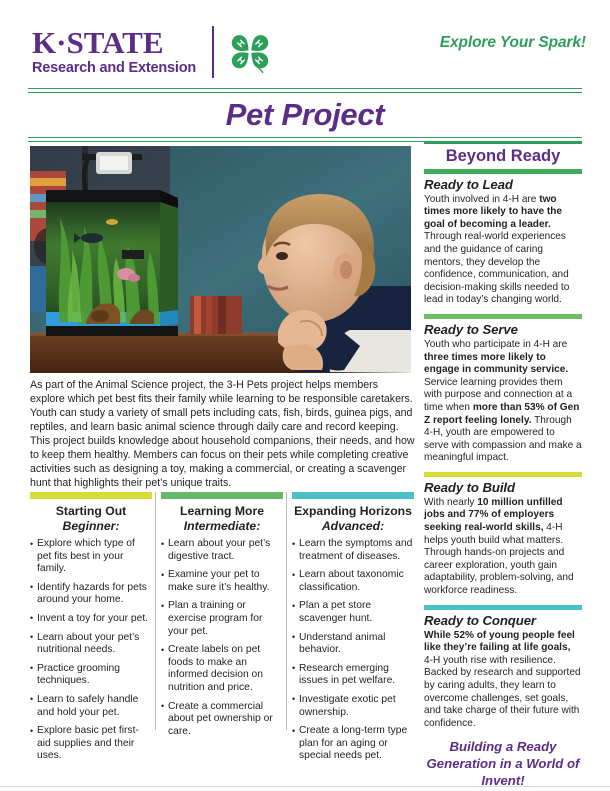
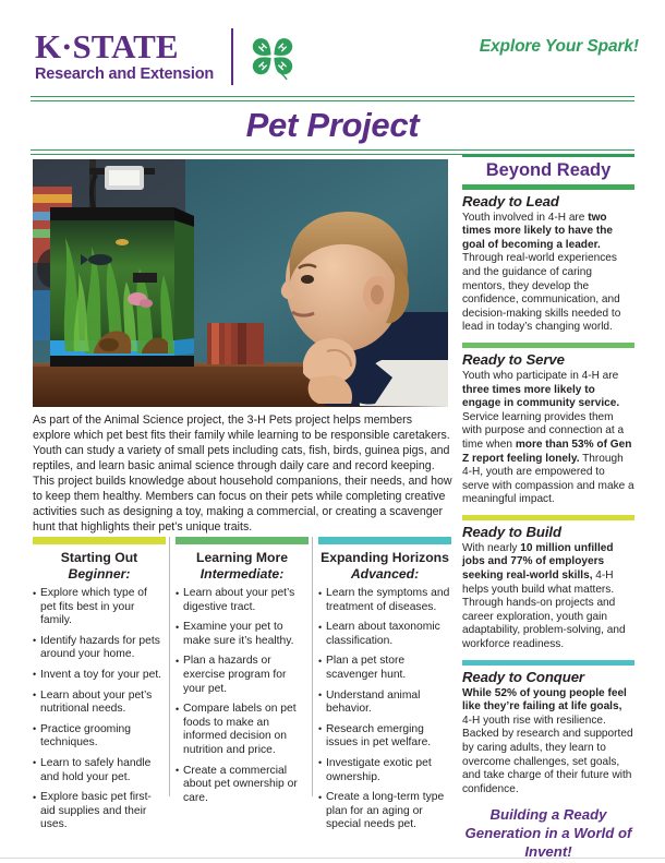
  K·STATE
  Research and Extension
  Explore Your Spark!
  Pet Project
  As part of the Animal Science project, the 3-H Pets project helps members explore which pet best fits their family while learning to be responsible caretakers. Youth can study a variety of small pets including cats, fish, birds, guinea pigs, and reptiles, and learn basic animal science through daily care and record keeping. This project builds knowledge about household companions, their needs, and how to keep them healthy. Members can focus on their pets while completing creative activities such as designing a toy, making a commercial, or creating a scavenger hunt that highlights their pet’s unique traits.
  Starting Out
  Beginner:
  Explore which type of pet fits best in your family.
  Identify hazards for pets around your home.
  Invent a toy for your pet.
  Learn about your pet’s nutritional needs.
  Practice grooming techniques.
  Learn to safely handle and hold your pet.
  Explore basic pet first-aid supplies and their uses.
  Learning More
  Intermediate:
  Learn about your pet’s digestive tract.
  Examine your pet to make sure it’s healthy.
- Plan a training or exercise program for your pet.
+ Plan a hazards or exercise program for your pet.
- Create labels on pet foods to make an informed decision on nutrition and price.
+ Compare labels on pet foods to make an informed decision on nutrition and price.
  Create a commercial about pet ownership or care.
  Expanding Horizons
  Advanced:
  Learn the symptoms and treatment of diseases.
  Learn about taxonomic classification.
  Plan a pet store scavenger hunt.
  Understand animal behavior.
  Research emerging issues in pet welfare.
  Investigate exotic pet ownership.
  Create a long-term type plan for an aging or special needs pet.
  Beyond Ready
  Ready to Lead
  Youth involved in 4-H are two times more likely to have the goal of becoming a leader. Through real-world experiences and the guidance of caring mentors, they develop the confidence, communication, and decision-making skills needed to lead in today’s changing world.
  Ready to Serve
  Youth who participate in 4-H are three times more likely to engage in community service. Service learning provides them with purpose and connection at a time when more than 53% of Gen Z report feeling lonely. Through 4-H, youth are empowered to serve with compassion and make a meaningful impact.
  Ready to Build
  With nearly 10 million unfilled jobs and 77% of employers seeking real-world skills, 4-H helps youth build what matters. Through hands-on projects and career exploration, youth gain adaptability, problem-solving, and workforce readiness.
  Ready to Conquer
  While 52% of young people feel like they’re failing at life goals, 4-H youth rise with resilience. Backed by research and supported by caring adults, they learn to overcome challenges, set goals, and take charge of their future with confidence.
  Building a Ready Generation in a World of Invent!
